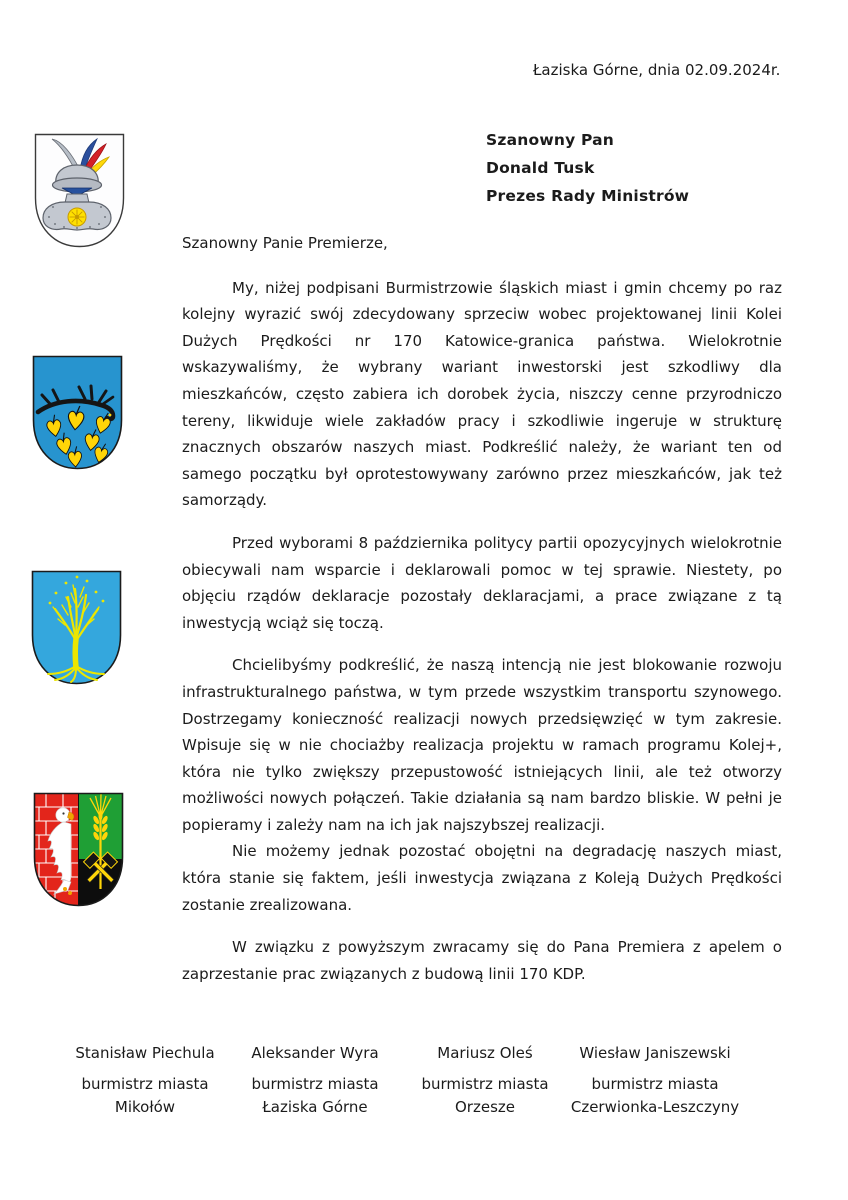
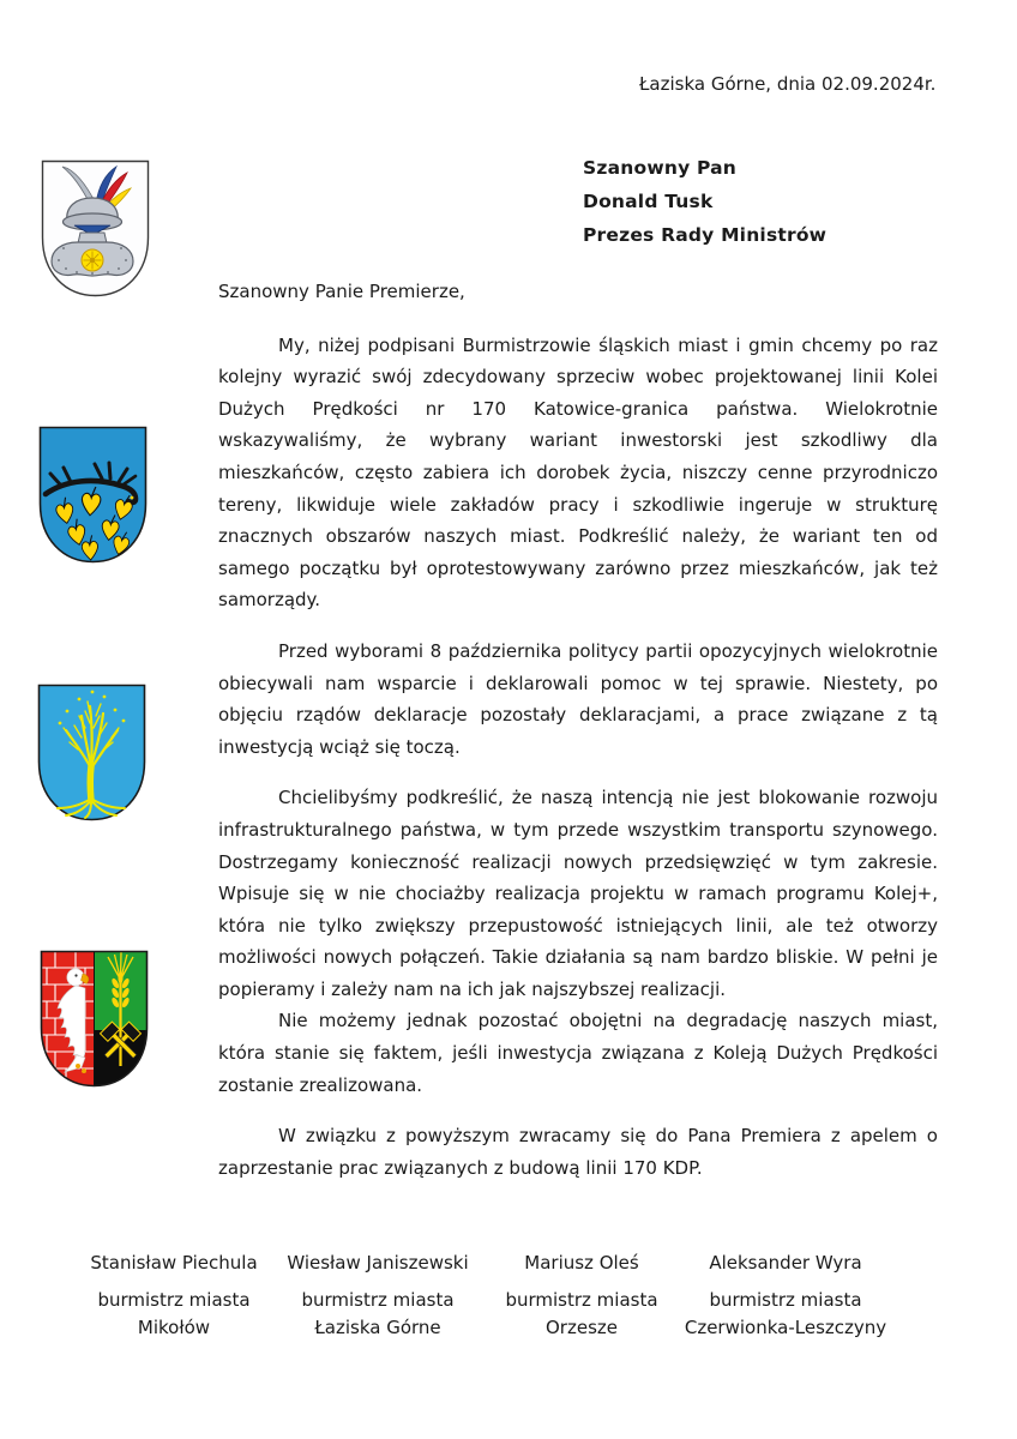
  Łaziska Górne, dnia 02.09.2024r.
  Szanowny Pan
  Donald Tusk
  Prezes Rady Ministrów
  Szanowny Panie Premierze,
  My, niżej podpisani Burmistrzowie śląskich miast i gmin chcemy po raz kolejny wyrazić swój zdecydowany sprzeciw wobec projektowanej linii Kolei Dużych Prędkości nr 170 Katowice-granica państwa. Wielokrotnie wskazywaliśmy, że wybrany wariant inwestorski jest szkodliwy dla mieszkańców, często zabiera ich dorobek życia, niszczy cenne przyrodniczo tereny, likwiduje wiele zakładów pracy i szkodliwie ingeruje w strukturę znacznych obszarów naszych miast. Podkreślić należy, że wariant ten od samego początku był oprotestowywany zarówno przez mieszkańców, jak też samorządy.
  Przed wyborami 8 października politycy partii opozycyjnych wielokrotnie obiecywali nam wsparcie i deklarowali pomoc w tej sprawie. Niestety, po objęciu rządów deklaracje pozostały deklaracjami, a prace związane z tą inwestycją wciąż się toczą.
  Chcielibyśmy podkreślić, że naszą intencją nie jest blokowanie rozwoju infrastrukturalnego państwa, w tym przede wszystkim transportu szynowego. Dostrzegamy konieczność realizacji nowych przedsięwzięć w tym zakresie. Wpisuje się w nie chociażby realizacja projektu w ramach programu Kolej+, która nie tylko zwiększy przepustowość istniejących linii, ale też otworzy możliwości nowych połączeń. Takie działania są nam bardzo bliskie. W pełni je popieramy i zależy nam na ich jak najszybszej realizacji.
  Nie możemy jednak pozostać obojętni na degradację naszych miast, która stanie się faktem, jeśli inwestycja związana z Koleją Dużych Prędkości zostanie zrealizowana.
  W związku z powyższym zwracamy się do Pana Premiera z apelem o zaprzestanie prac związanych z budową linii 170 KDP.
  Stanisław Piechula
  burmistrz miasta
  Mikołów
- Aleksander Wyra
+ Wiesław Janiszewski
  burmistrz miasta
  Łaziska Górne
  Mariusz Oleś
  burmistrz miasta
  Orzesze
- Wiesław Janiszewski
+ Aleksander Wyra
  burmistrz miasta
  Czerwionka-Leszczyny
